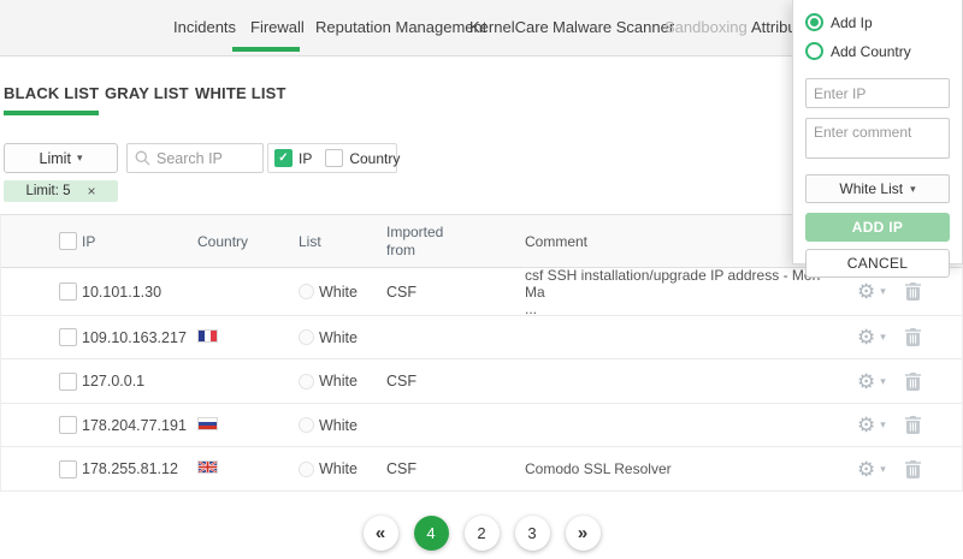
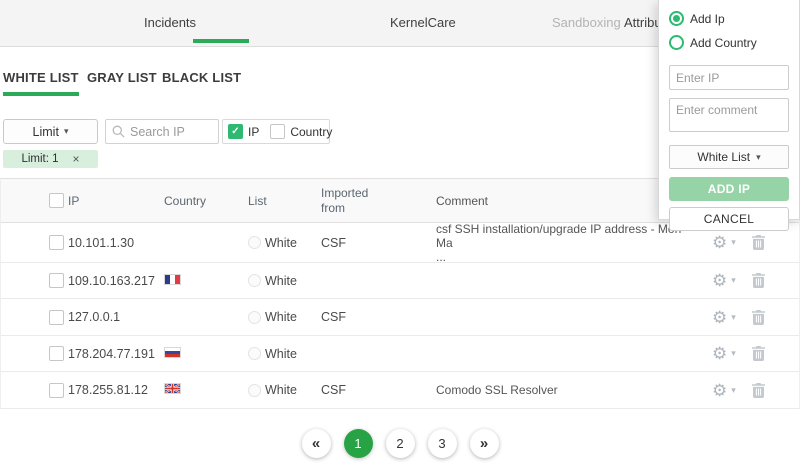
  Incidents
- Firewall
- Reputation Management
  KernelCare
- Malware Scanner
  Sandboxing
- BLACK LIST
+ WHITE LIST
  GRAY LIST
- WHITE LIST
+ BLACK LIST
  Limit
  ▾
  Search IP
  ✓
  IP
  Country
- Limit: 5
+ Limit: 1
  ×
  IP
  Country
  List
  Imported from
  Comment
  10.101.1.30
  White
  CSF
  csf SSH installation/upgrade IP address - M Ma
  ...
  ⚙
  ▾
  109.10.163.217
  White
  ⚙
  ▾
  127.0.0.1
  White
  CSF
  ⚙
  ▾
  178.204.77.191
  White
  ⚙
  ▾
  178.255.81.12
  White
  CSF
  Comodo SSL Resolver
  ⚙
  ▾
  «
- 4
+ 1
  2
  3
  »
  Add Ip
  Add Country
  Enter IP Enter comment
  White List
  ▾
  ADD IP
  CANCEL
